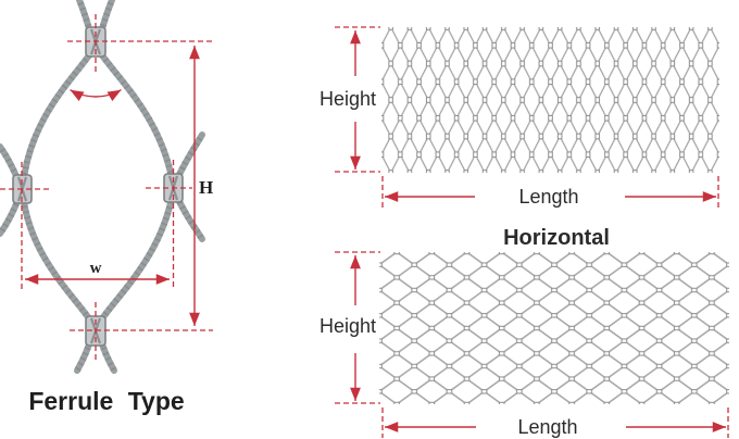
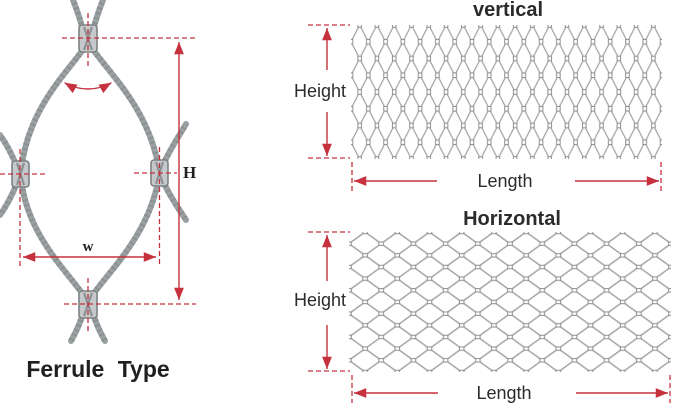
  H
  w
  Ferrule Type
+ vertical
  Height
  Length
  Horizontal
  Height
  Length
